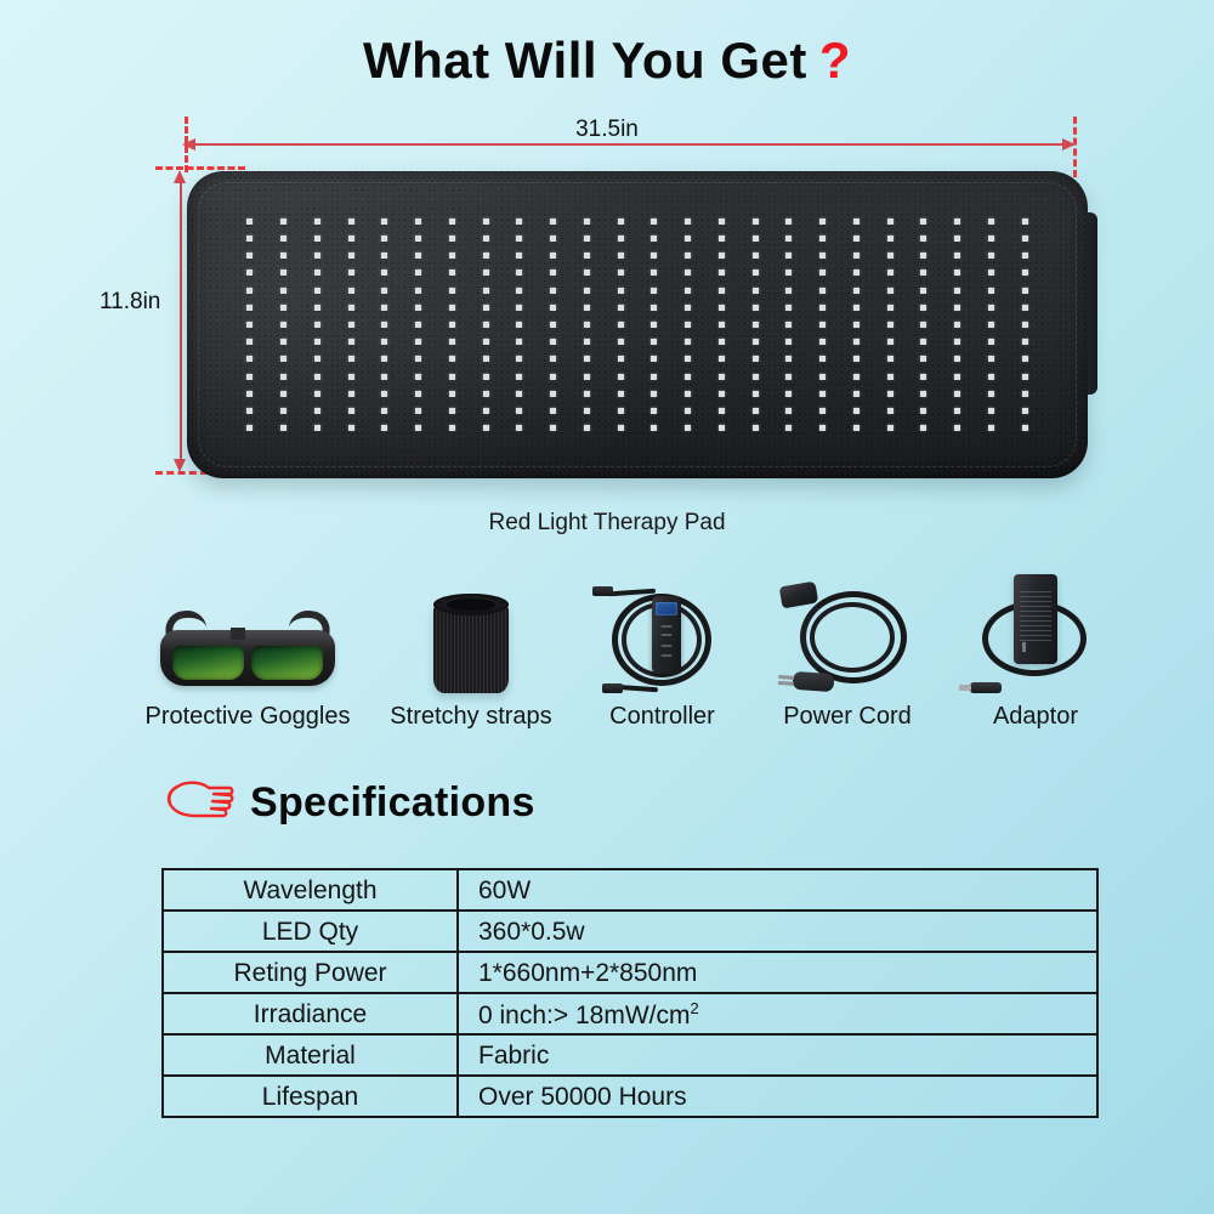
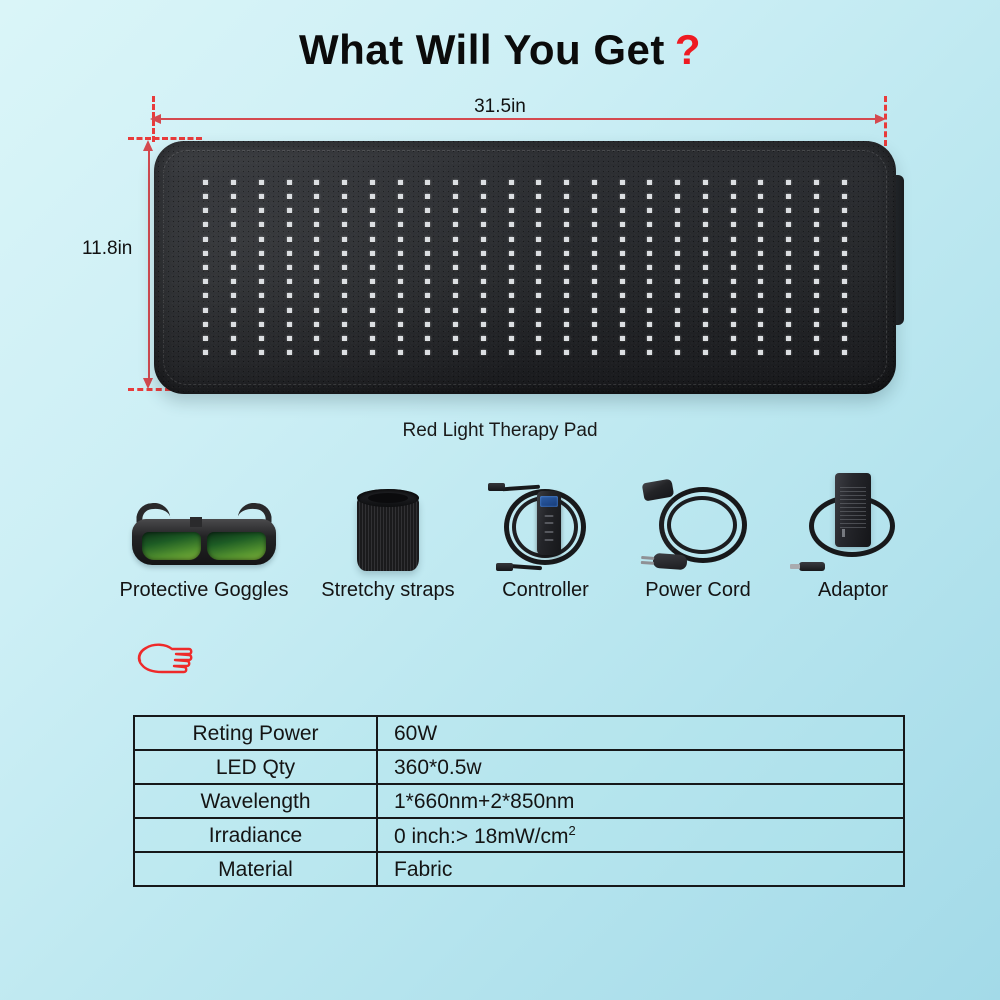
  What Will You Get ?
  31.5in
  11.8in
  Red Light Therapy Pad
  Protective Goggles
  Stretchy straps
  Controller
  Power Cord
  Adaptor
- Specifications
- Wavelength	60W
+ Reting Power	60W
  LED Qty	360*0.5w
- Reting Power	1*660nm+2*850nm
+ Wavelength	1*660nm+2*850nm
  Irradiance	0 inch:> 18mW/cm2
  Material	Fabric
- Lifespan	Over 50000 Hours
